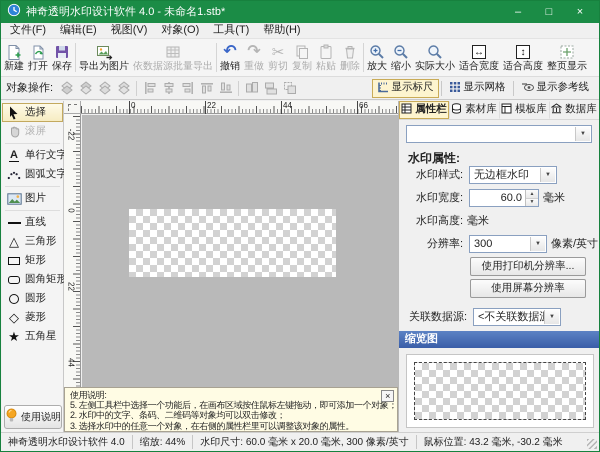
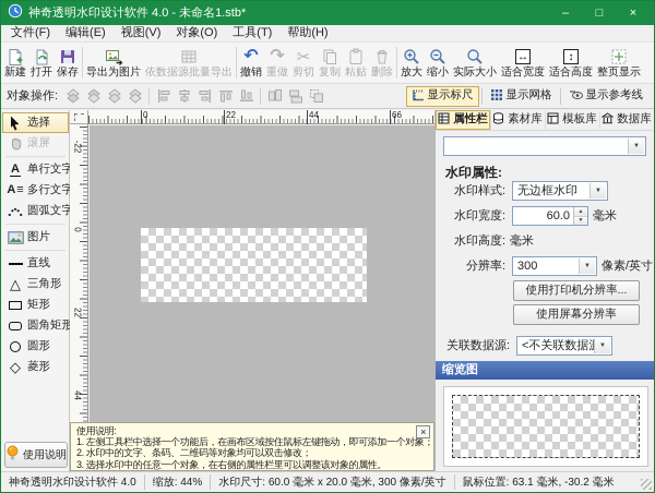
  神奇透明水印设计软件 4.0 - 未命名1.stb*
  –
  □
  ×
  文件(F)
  编辑(E)
  视图(V)
  对象(O)
  工具(T)
  帮助(H)
  新建
  打开
  保存
  导出为图片
  依数据源批量导出
  ↶
  撤销
  ↷
  重做
  ✂
  剪切
  复制
  粘贴
  删除
  放大
  缩小
  实际大小
  ↔
  适合宽度
  ↕
  适合高度
  整页显示
  对象操作:
  显示标尺
  显示网格
  显示参考线
  选择
  滚屏
  单行文字
+ 多行文字
  圆弧文字
  图片
  直线
  三角形
  矩形
  圆角矩形
  圆形
  菱形
- 五角星
  0
  22
  44
  66
  使用说明:
- 5. 左侧工具栏中选择一个功能后，在画布区域按住鼠标左键拖动，即可添加一个对象；
+ 1. 左侧工具栏中选择一个功能后，在画布区域按住鼠标左键拖动，即可添加一个对象；
  2. 水印中的文字、条码、二维码等对象均可以双击修改；
  3. 选择水印中的任意一个对象，在右侧的属性栏里可以调整该对象的属性。
  使用说明
  属性栏
  素材库
  模板库
  数据库
  水印属性:
  水印样式:
  无边框水印
  水印宽度:
  60.0
  毫米
  水印高度:
  毫米
  分辨率:
  300
  像素/英寸
  使用打印机分辨率...
  使用屏幕分辨率
  关联数据源:
  <不关联数据
  缩览图
  神奇透明水印设计软件 4.0
  缩放: 44%
  水印尺寸: 60.0 毫米 x 20.0 毫米, 300 像素/英寸
- 鼠标位置: 43.2 毫米, -30.2 毫米
+ 鼠标位置: 63.1 毫米, -30.2 毫米
